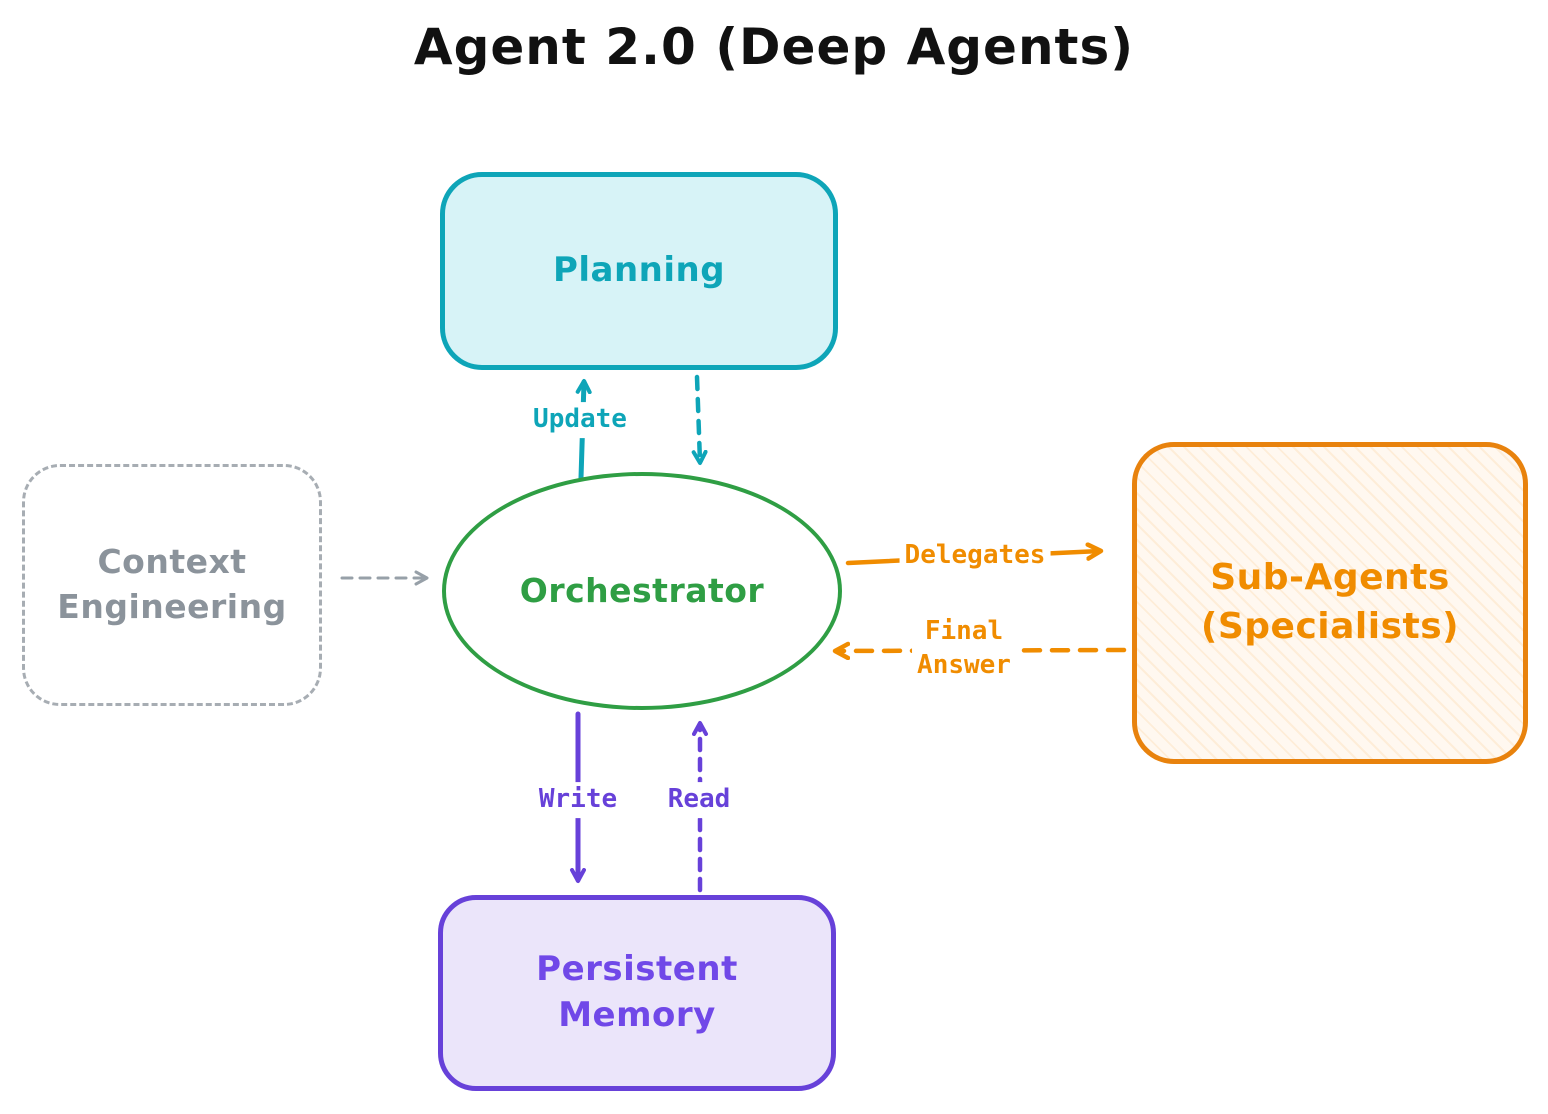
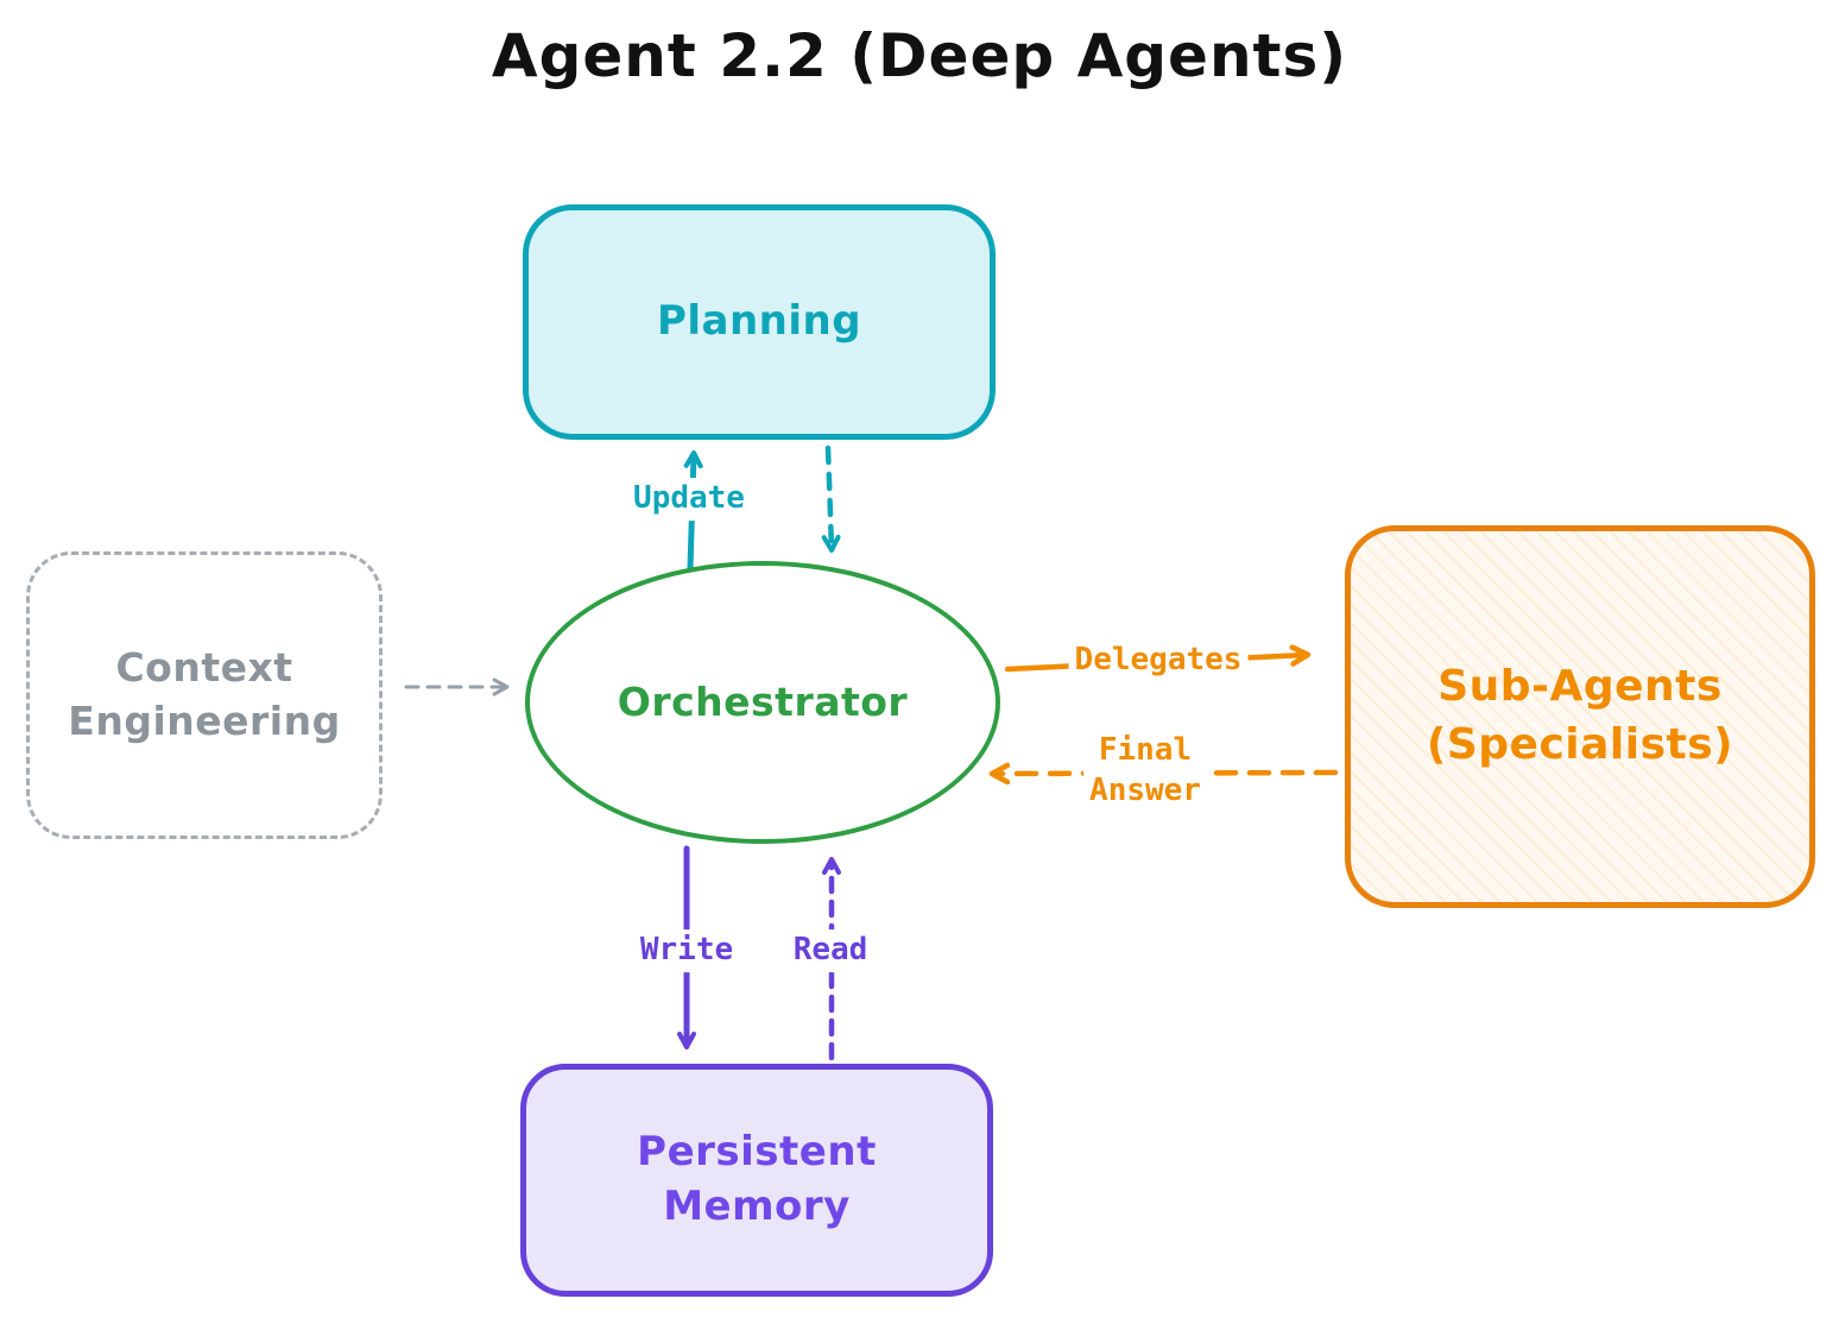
- Agent 2.0 (Deep Agents)
+ Agent 2.2 (Deep Agents)
  Planning
  Orchestrator
  Context
  Engineering
  Sub-Agents
  (Specialists)
  Persistent
  Memory
  Update
  Delegates
  Final
  Answer
  Write
  Read
